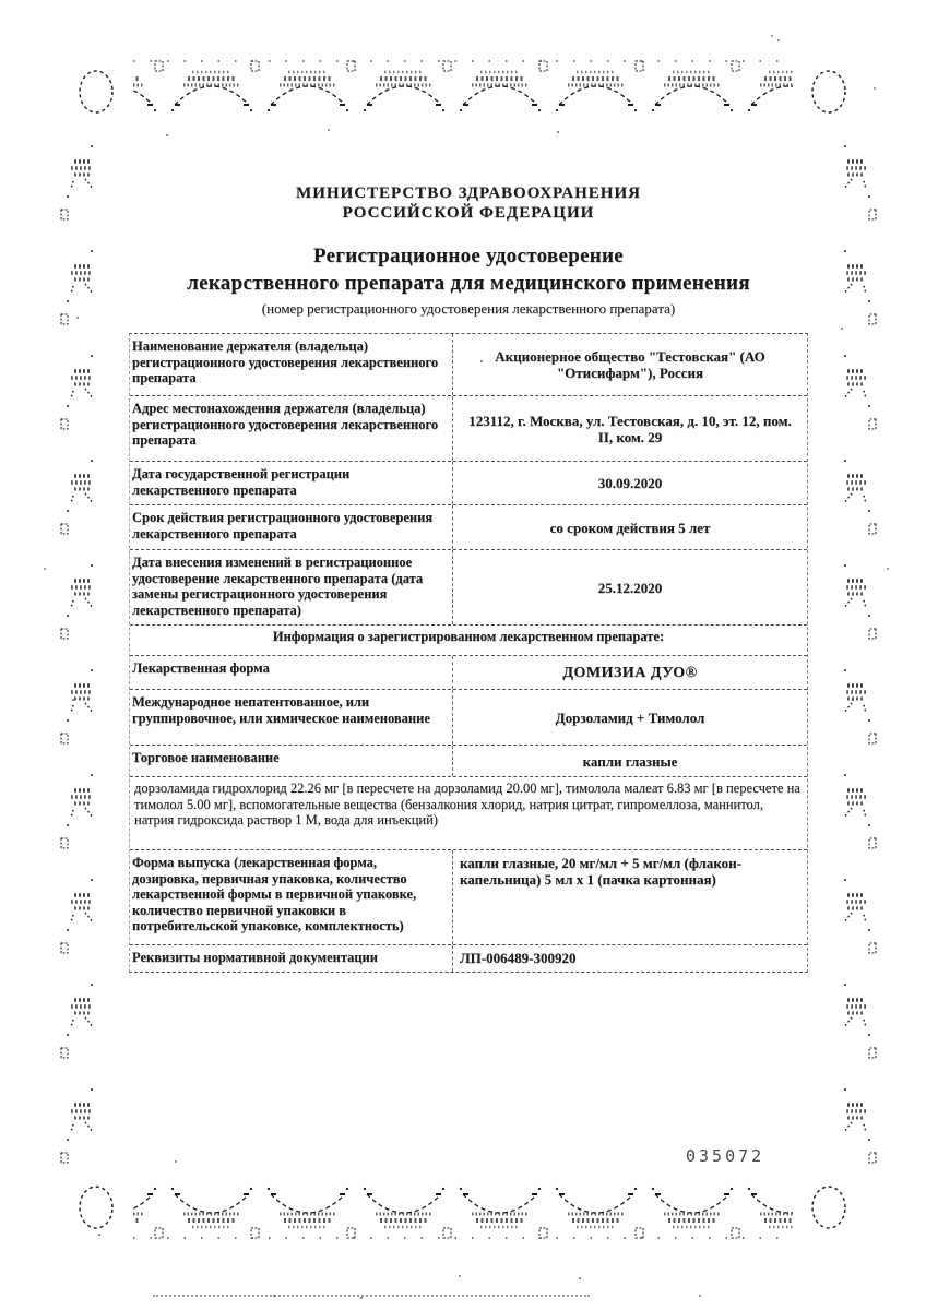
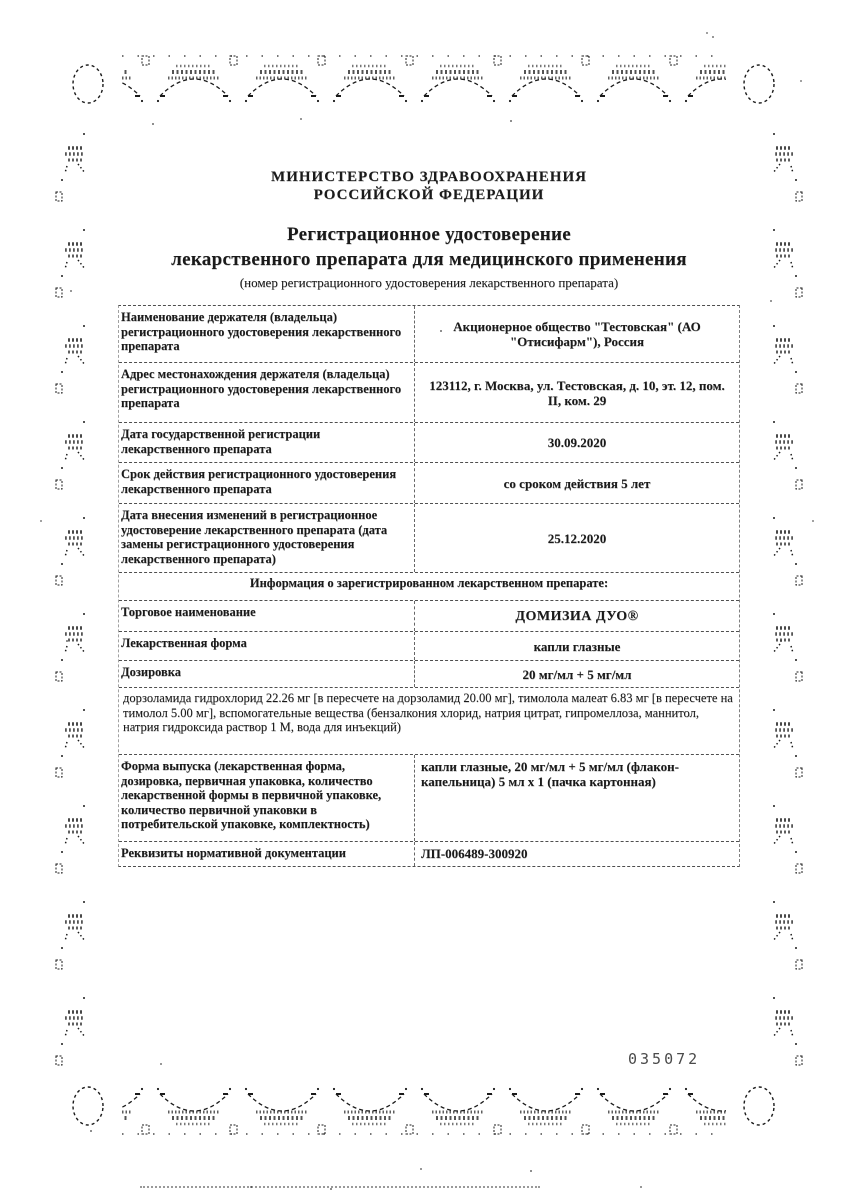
  МИНИСТЕРСТВО ЗДРАВООХРАНЕНИЯ
  РОССИЙСКОЙ ФЕДЕРАЦИИ
  Регистрационное удостоверение
  лекарственного препарата для медицинского применения
  (номер регистрационного удостоверения лекарственного препарата)
  Наименование держателя (владельца) регистрационного удостоверения лекарственного препарата
  Акционерное общество "Тестовская" (АО "Отисифарм"), Россия
  Адрес местонахождения держателя (владельца) регистрационного удостоверения лекарственного препарата
  123112, г. Москва, ул. Тестовская, д. 10, эт. 12, пом. II, ком. 29
  Дата государственной регистрации лекарственного препарата
  30.09.2020
  Срок действия регистрационного удостоверения лекарственного препарата
  со сроком действия 5 лет
  Дата внесения изменений в регистрационное удостоверение лекарственного препарата (дата замены регистрационного удостоверения лекарственного препарата)
  25.12.2020
  Информация о зарегистрированном лекарственном препарате:
- Лекарственная форма
+ Торговое наименование
  ДОМИЗИА ДУО®
- Международное непатентованное, или группировочное, или химическое наименование
- Дорзоламид + Тимолол
- Торговое наименование
+ Лекарственная форма
  капли глазные
+ Дозировка
+ 20 мг/мл + 5 мг/мл
  дорзоламида гидрохлорид 22.26 мг [в пересчете на дорзоламид 20.00 мг], тимолола малеат 6.83 мг [в пересчете на тимолол 5.00 мг], вспомогательные вещества (бензалкония хлорид, натрия цитрат, гипромеллоза, маннитол, натрия гидроксида раствор 1 М, вода для инъекций)
  Форма выпуска (лекарственная форма, дозировка, первичная упаковка, количество лекарственной формы в первичной упаковке, количество первичной упаковки в потребительской упаковке, комплектность)
  капли глазные, 20 мг/мл + 5 мг/мл (флакон-капельница) 5 мл х 1 (пачка картонная)
  Реквизиты нормативной документации
  ЛП-006489-300920
  035072
